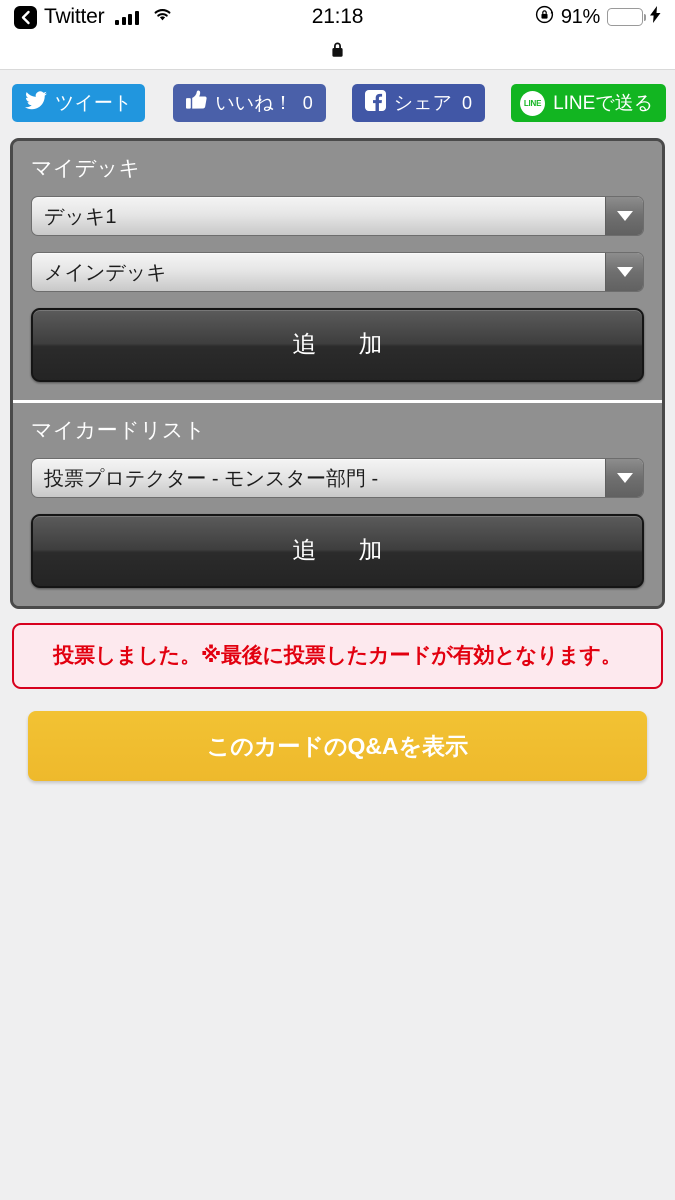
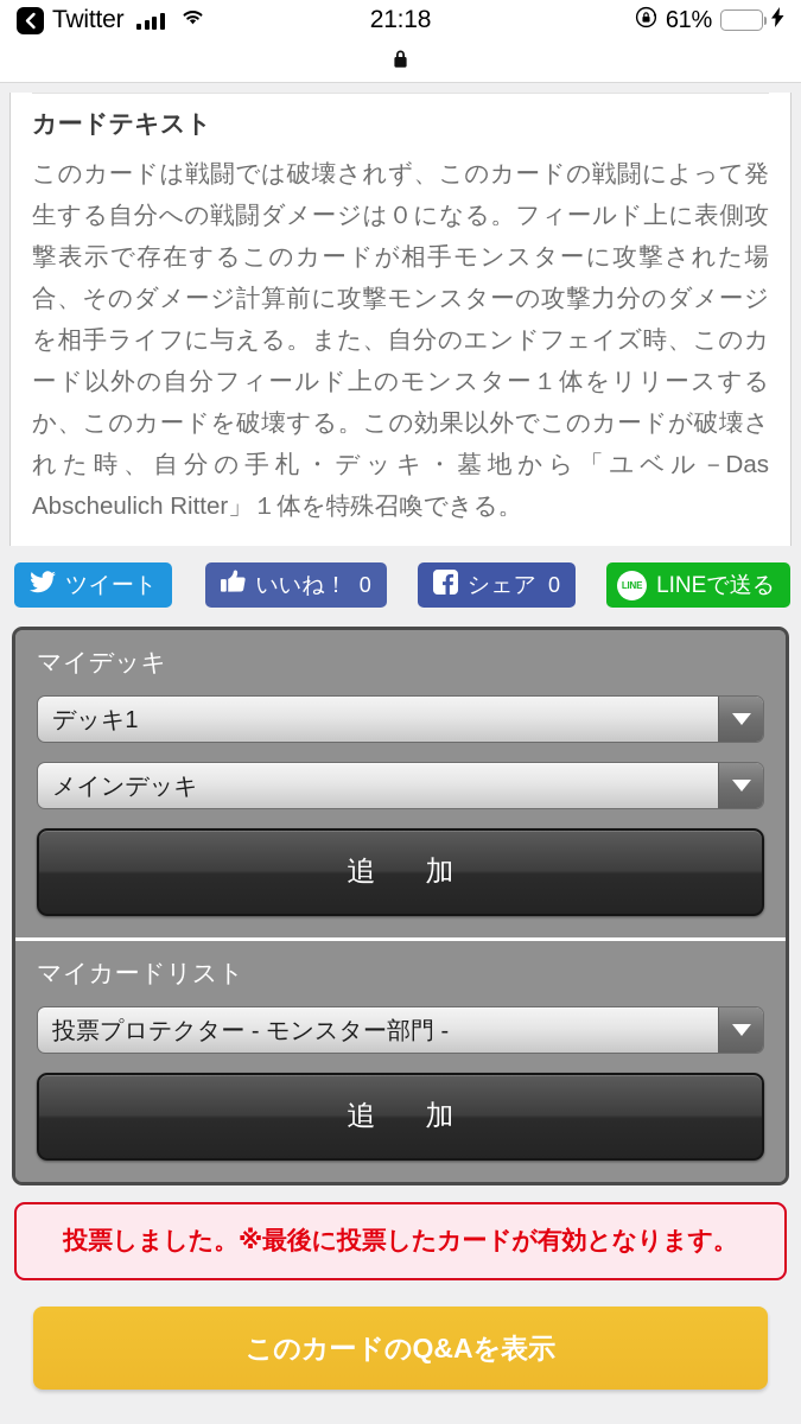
  Twitter
  21:18
- 91%
+ 61%
+ カードテキスト
+ このカードは戦闘では破壊されず、このカードの戦闘によって発生する自分への戦闘ダメージは０になる。フィールド上に表側攻撃表示で存在するこのカードが相手モンスターに攻撃された場合、そのダメージ計算前に攻撃モンスターの攻撃力分のダメージを相手ライフに与える。また、自分のエンドフェイズ時、このカード以外の自分フィールド上のモンスター１体をリリースするか、このカードを破壊する。この効果以外でこのカードが破壊された時、自分の手札・デッキ・墓地から「ユベル－Das Abscheulich Ritter」１体を特殊召喚できる。
  ツイート
  いいね！
  0
  シェア
  0
  LINE
  LINEで送る
  マイデッキ
  デッキ1
  メインデッキ
  追 加
  マイカードリスト
  投票プロテクター - モンスター部門 -
  追 加
  投票しました。※最後に投票したカードが有効となります。
  このカードのQ&Aを表示
